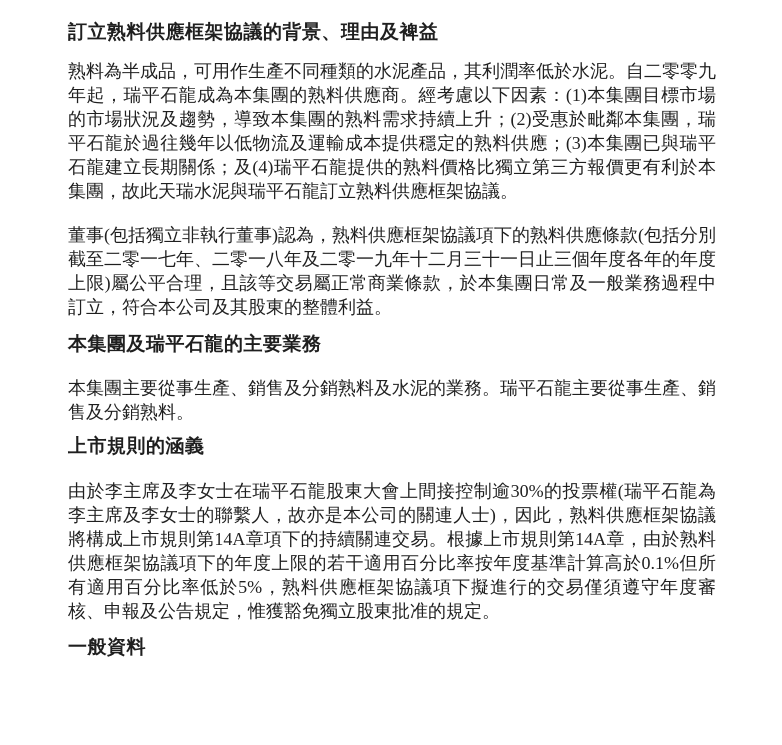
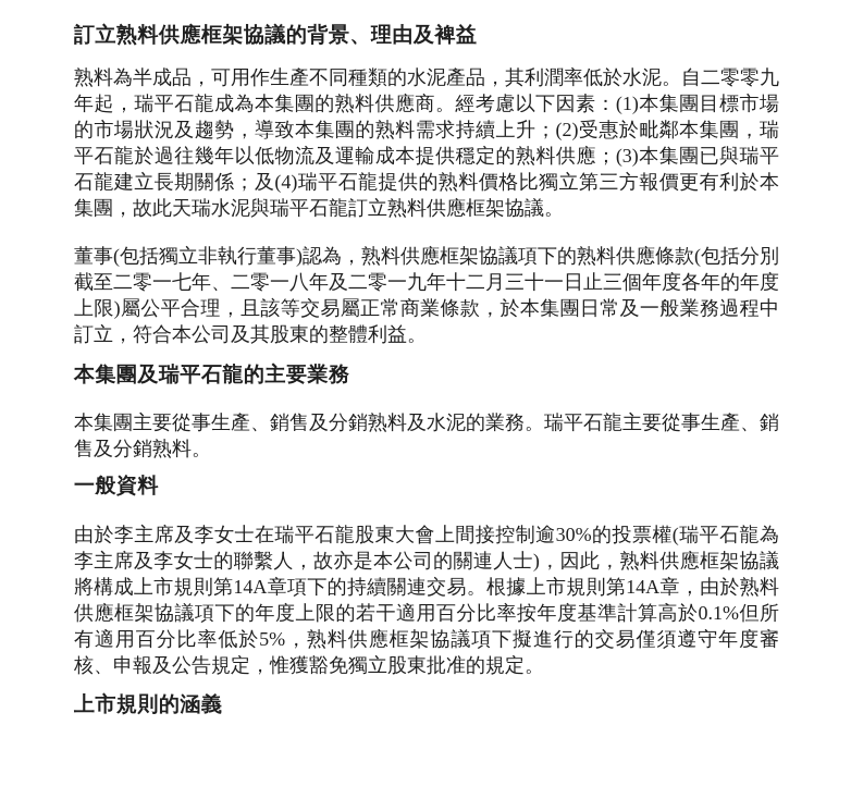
  訂立熟料供應框架協議的背景、理由及裨益
  熟料為半成品，可用作生產不同種類的水泥產品，其利潤率低於水泥。自二零零九年起，瑞平石龍成為本集團的熟料供應商。經考慮以下因素：(1)本集團目標市場的市場狀況及趨勢，導致本集團的熟料需求持續上升；(2)受惠於毗鄰本集團，瑞平石龍於過往幾年以低物流及運輸成本提供穩定的熟料供應；(3)本集團已與瑞平石龍建立長期關係；及(4)瑞平石龍提供的熟料價格比獨立第三方報價更有利於本集團，故此天瑞水泥與瑞平石龍訂立熟料供應框架協議。
  董事(包括獨立非執行董事)認為，熟料供應框架協議項下的熟料供應條款(包括分別截至二零一七年、二零一八年及二零一九年十二月三十一日止三個年度各年的年度上限)屬公平合理，且該等交易屬正常商業條款，於本集團日常及一般業務過程中訂立，符合本公司及其股東的整體利益。
  本集團及瑞平石龍的主要業務
  本集團主要從事生產、銷售及分銷熟料及水泥的業務。瑞平石龍主要從事生產、銷售及分銷熟料。
- 上市規則的涵義
+ 一般資料
  由於李主席及李女士在瑞平石龍股東大會上間接控制逾30%的投票權(瑞平石龍為李主席及李女士的聯繫人，故亦是本公司的關連人士)，因此，熟料供應框架協議將構成上市規則第14A章項下的持續關連交易。根據上市規則第14A章，由於熟料供應框架協議項下的年度上限的若干適用百分比率按年度基準計算高於0.1%但所有適用百分比率低於5%，熟料供應框架協議項下擬進行的交易僅須遵守年度審核、申報及公告規定，惟獲豁免獨立股東批准的規定。
- 一般資料
+ 上市規則的涵義
